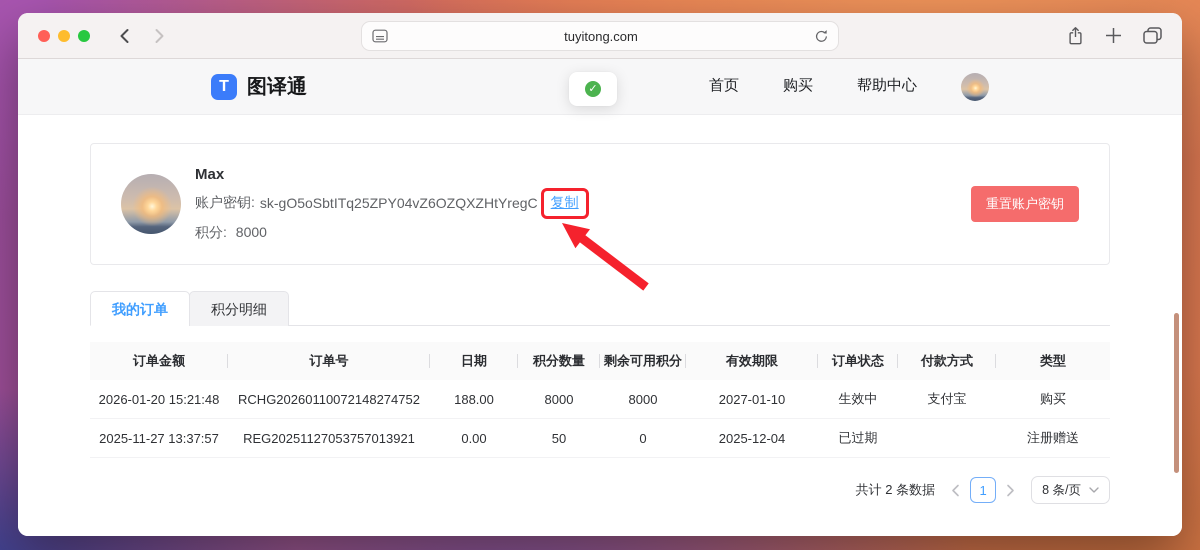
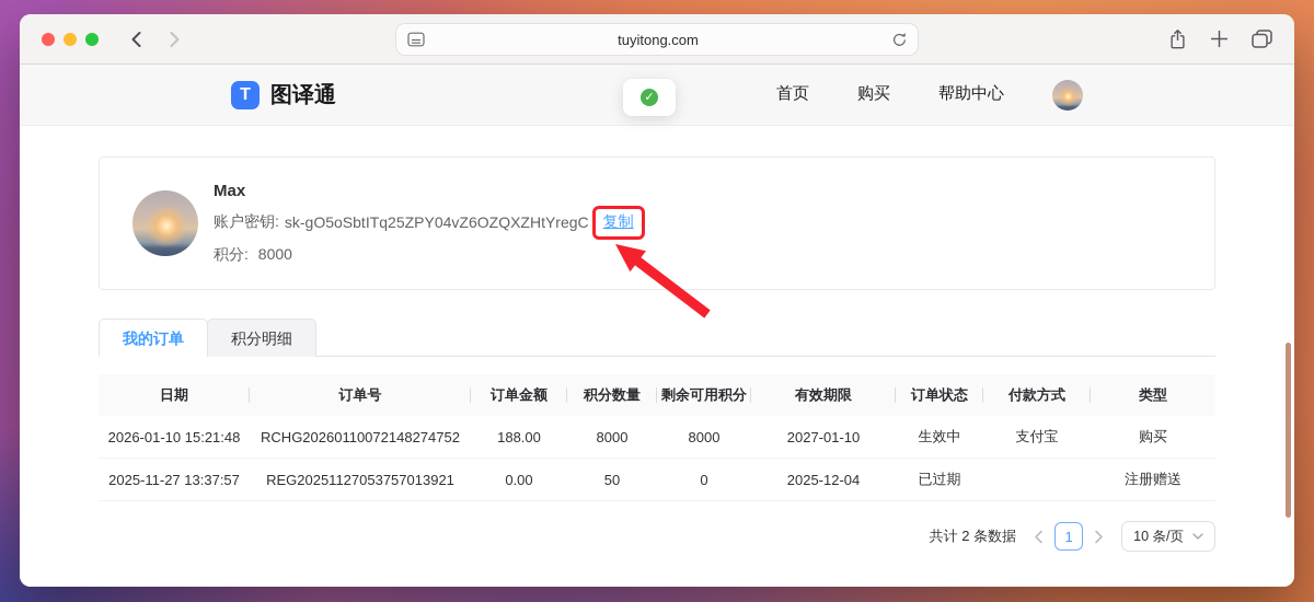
  tuyitong.com
  T
  图译通
  首页
  购买
  帮助中心
  ✓
  Max
  账户密钥:
  sk-gO5oSbtITq25ZPY04vZ6OZQXZHtYregC
  复制
  积分: 8000
- 重置账户密钥
  我的订单
  积分明细
- 订单金额
+ 日期
  订单号
- 日期
+ 订单金额
  积分数量
  剩余可用积分
  有效期限
  订单状态
  付款方式
  类型
- 2026-01-20 15:21:48
+ 2026-01-10 15:21:48
  RCHG20260110072148274752
  188.00
  8000
  8000
  2027-01-10
  生效中
  支付宝
  购买
  2025-11-27 13:37:57
  REG20251127053757013921
  0.00
  50
  0
  2025-12-04
  已过期
  注册赠送
  共计 2 条数据
  1
- 8 条/页
+ 10 条/页
